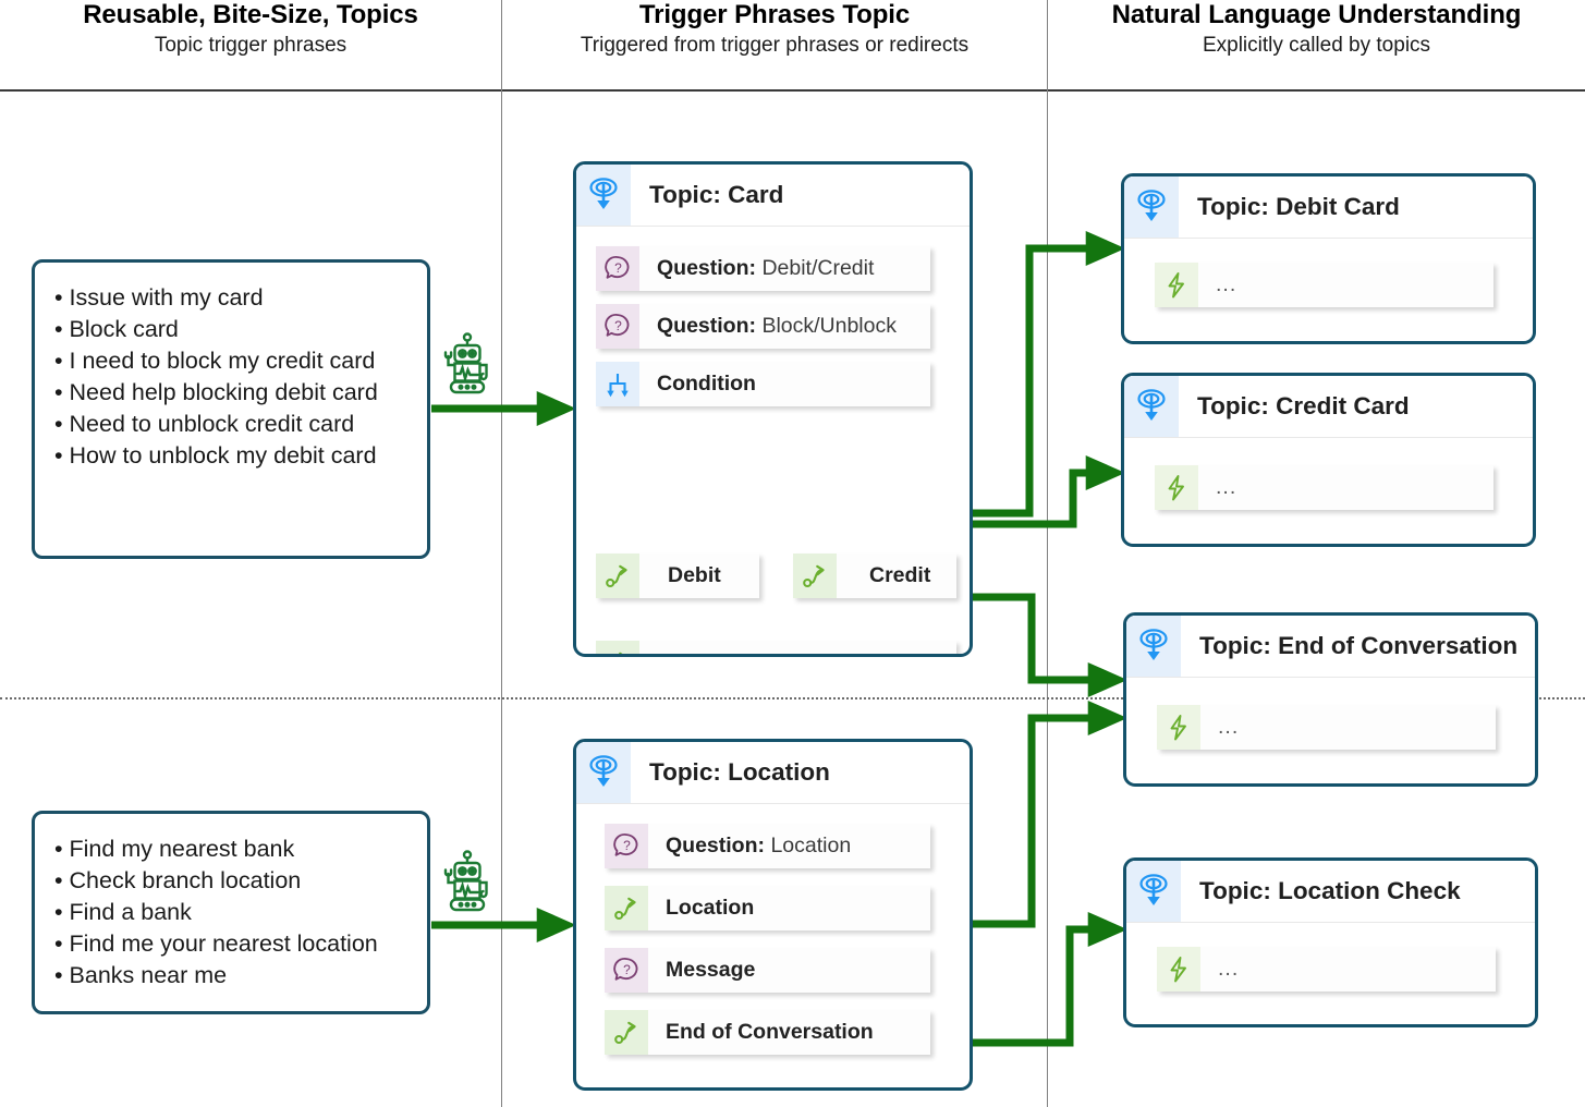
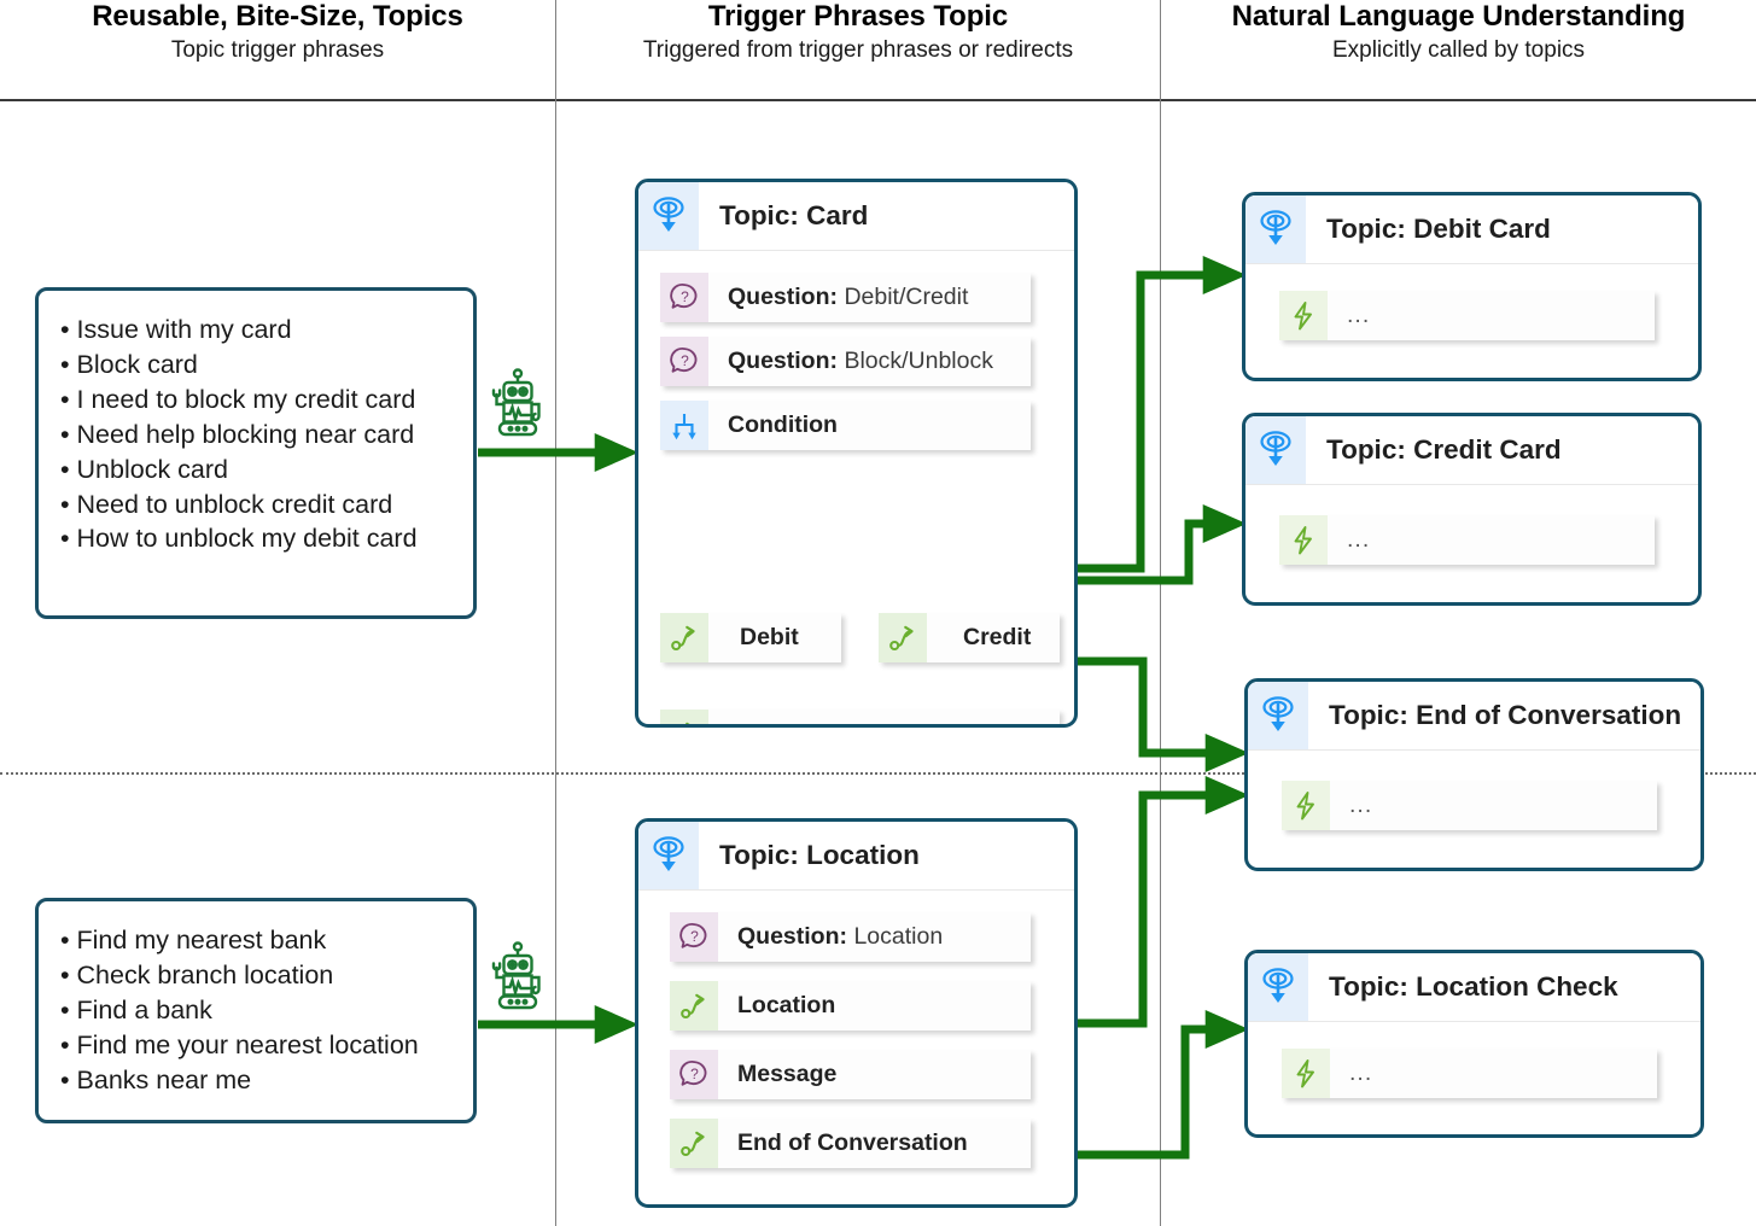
  Reusable, Bite-Size, Topics
  Topic trigger phrases
  Trigger Phrases Topic
  Triggered from trigger phrases or redirects
  Natural Language Understanding
  Explicitly called by topics
  Issue with my card
  Block card
  I need to block my credit card
- Need help blocking debit card
+ Need help blocking near card
+ Unblock card
  Need to unblock credit card
  How to unblock my debit card
  Find my nearest bank
  Check branch location
  Find a bank
  Find me your nearest location
  Banks near me
  Topic: Card
  ?
  Question: Debit/Credit
  ?
  Question: Block/Unblock
  Condition
  Debit
  Credit
  Topic: Location
  ?
  Question: Location
  Location
  ?
  Message
  End of Conversation
  Topic: Debit Card
  ...
  Topic: Credit Card
  ...
  Topic: End of Conversation
  ...
  Topic: Location Check
  ...
